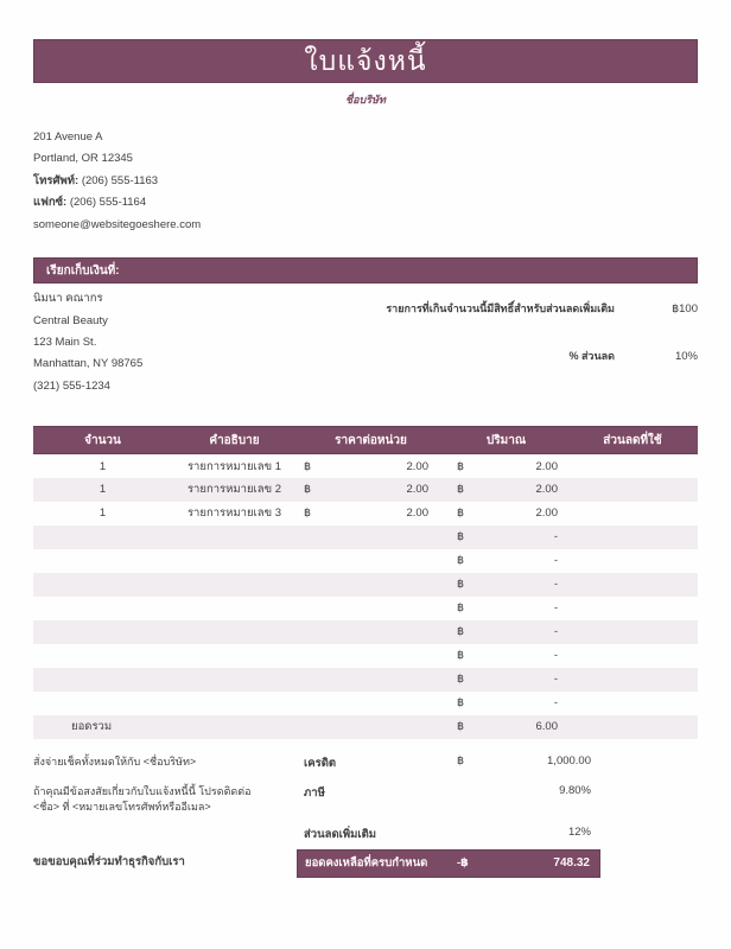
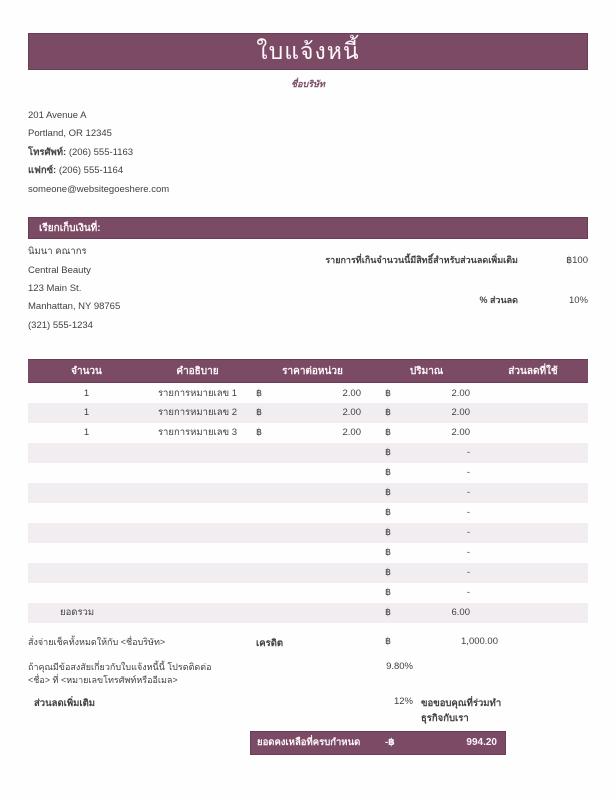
  ใบแจ้งหนี้
  ชื่อบริษัท
  201 Avenue A
  Portland, OR 12345
  โทรศัพท์: (206) 555-1163
  แฟกซ์: (206) 555-1164
  someone@websitegoeshere.com
  เรียกเก็บเงินที่:
  นิมนา คณากร
  Central Beauty
  123 Main St.
  Manhattan, NY 98765
  (321) 555-1234
  รายการที่เกินจำนวนนี้มีสิทธิ์สำหรับส่วนลดเพิ่มเติม
  ฿100
  % ส่วนลด
  10%
  จำนวน	คำอธิบาย	ราคาต่อหน่วย	ปริมาณ	ส่วนลดที่ใช้
  1	รายการหมายเลข 1	฿ 2.00	฿ 2.00
  1	รายการหมายเลข 2	฿ 2.00	฿ 2.00
  1	รายการหมายเลข 3	฿ 2.00	฿ 2.00
  			฿ -
  			฿ -
  			฿ -
  			฿ -
  			฿ -
  			฿ -
  			฿ -
  			฿ -
  ยอดรวม			฿ 6.00
  สั่งจ่ายเช็คทั้งหมดให้กับ <ชื่อบริษัท>
  เครดิต
  ฿
  1,000.00
  ถ้าคุณมีข้อสงสัยเกี่ยวกับใบแจ้งหนี้นี้ โปรดติดต่อ <ชื่อ> ที่ <หมายเลขโทรศัพท์หรืออีเมล>
- ภาษี
  9.80%
  ส่วนลดเพิ่มเติม
  12%
  ขอขอบคุณที่ร่วมทำธุรกิจกับเรา
  ยอดคงเหลือที่ครบกำหนด
  -฿
- 748.32
+ 994.20
